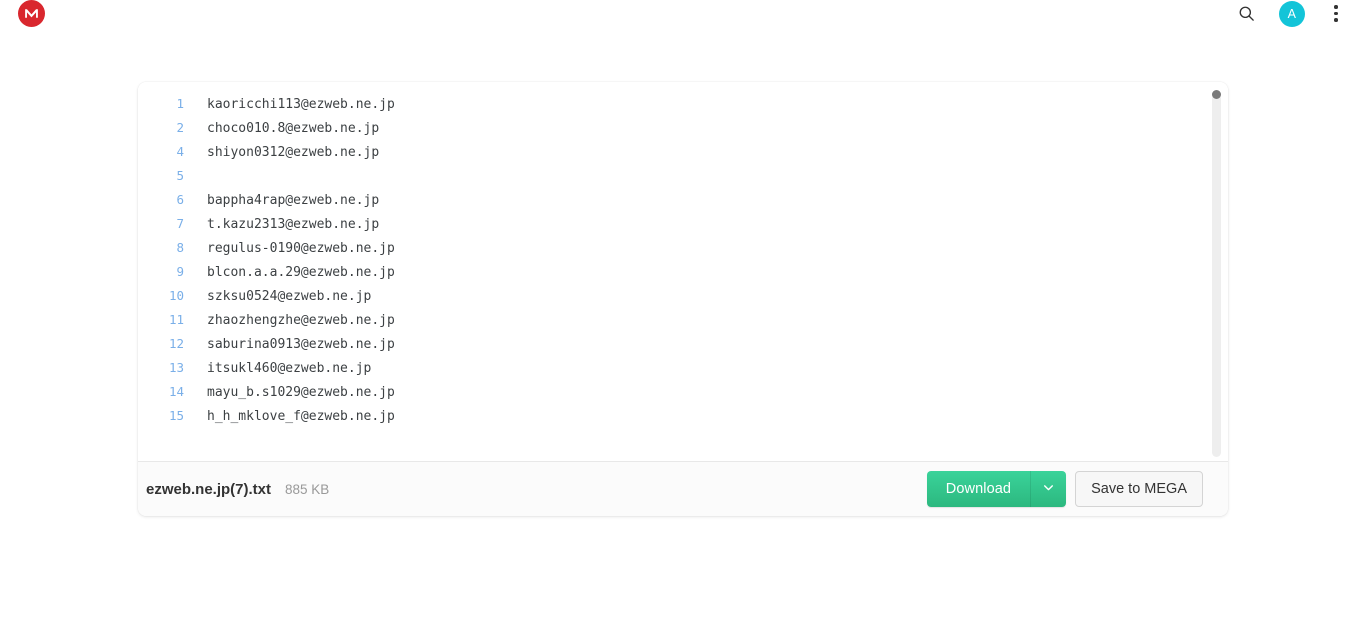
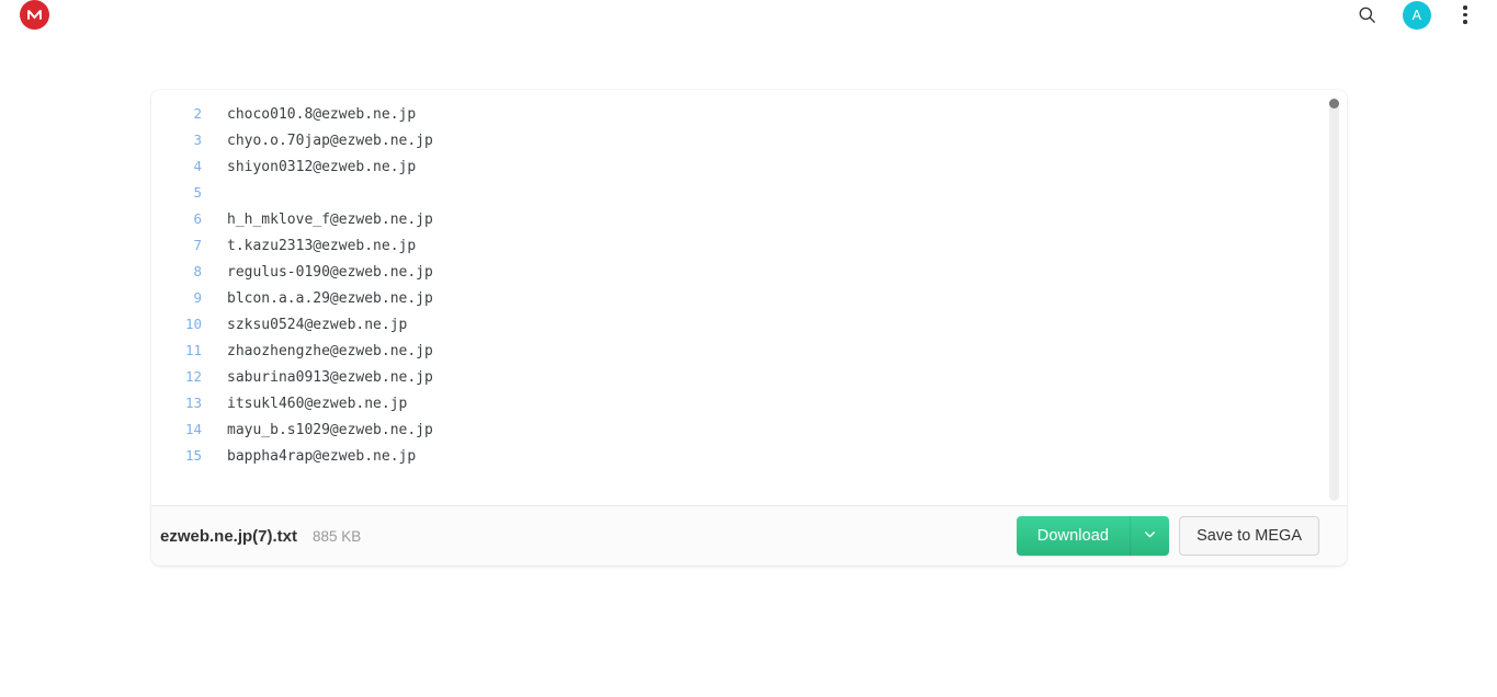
  A
- 1
- kaoricchi113@ezweb.ne.jp
  2
  choco010.8@ezweb.ne.jp
+ 3
+ chyo.o.70jap@ezweb.ne.jp
  4
  shiyon0312@ezweb.ne.jp
  5
  6
- bappha4rap@ezweb.ne.jp
+ h_h_mklove_f@ezweb.ne.jp
  7
  t.kazu2313@ezweb.ne.jp
  8
  regulus-0190@ezweb.ne.jp
  9
  blcon.a.a.29@ezweb.ne.jp
  10
  szksu0524@ezweb.ne.jp
  11
  zhaozhengzhe@ezweb.ne.jp
  12
  saburina0913@ezweb.ne.jp
  13
  itsukl460@ezweb.ne.jp
  14
  mayu_b.s1029@ezweb.ne.jp
  15
- h_h_mklove_f@ezweb.ne.jp
+ bappha4rap@ezweb.ne.jp
  ezweb.ne.jp(7).txt
  885 KB
  Download
  Save to MEGA
